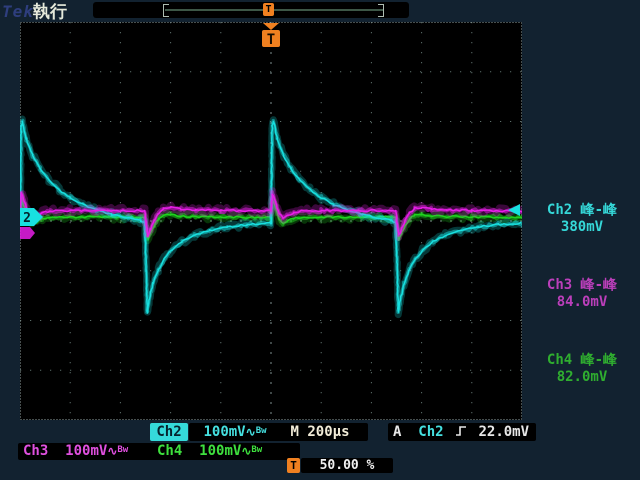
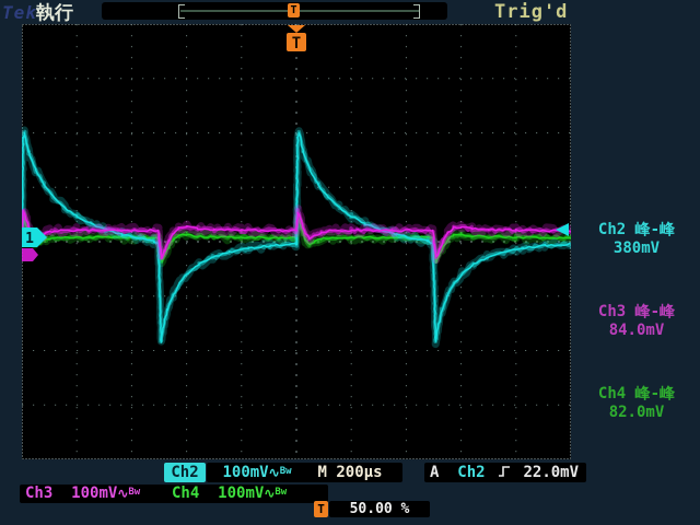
  Tek
  執行
  T
+ Trig'd
- 2
+ 1
  T
  Ch2 峰-峰
  380mV
  Ch3 峰-峰
  84.0mV
  Ch4 峰-峰
  82.0mV
  Ch2
  100mV∿Bw
  M 200µs
  A Ch2 22.0mV
  Ch3 100mV∿Bw
  Ch4 100mV∿Bw
  T
  50.00 %
